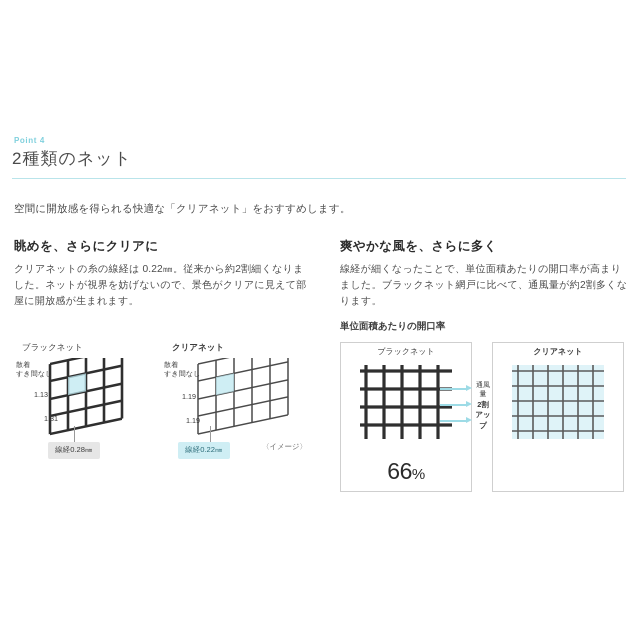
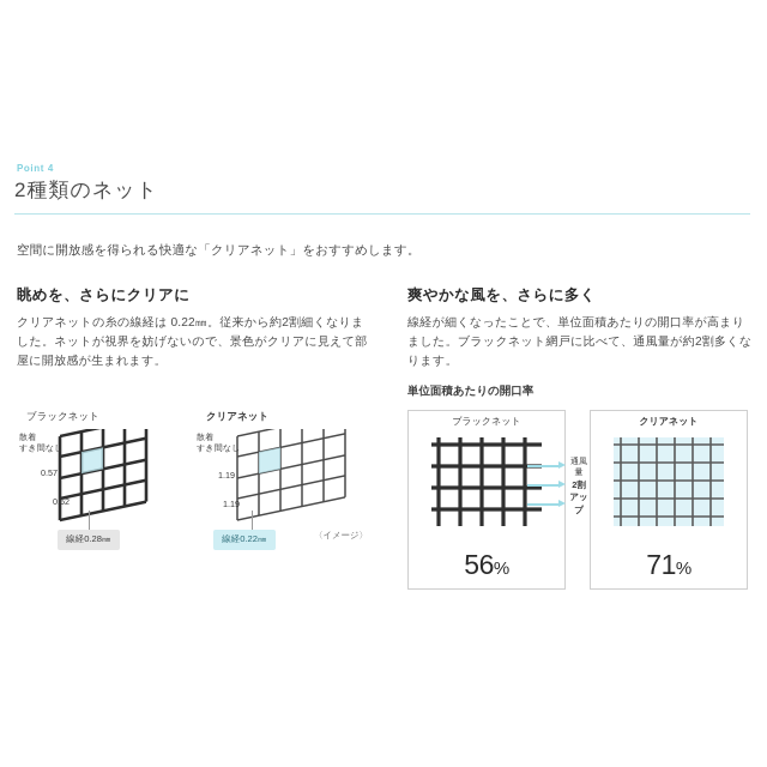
  Point 4
  2種類のネット
  空間に開放感を得られる快適な「クリアネット」をおすすめします。
  眺めを、さらにクリアに
  クリアネットの糸の線経は 0.22㎜。従来から約2割細くなりました。ネットが視界を妨げないので、景色がクリアに見えて部屋に開放感が生まれます。
  爽やかな風を、さらに多く
  線経が細くなったことで、単位面積あたりの開口率が高まりました。ブラックネット網戸に比べて、通風量が約2割多くなります。
  ブラックネット
  クリアネット
  散着
  すき間なし
  散着
  すき間なし
- 1.13
+ 0.57
- 1.31
+ 0.62
  1.19
  1.19
  線経0.28㎜
  線経0.22㎜
  〈イメージ〉
  単位面積あたりの開口率
  ブラックネット
- 66%
+ 56%
  2割アップ
  クリアネット
+ 71%
